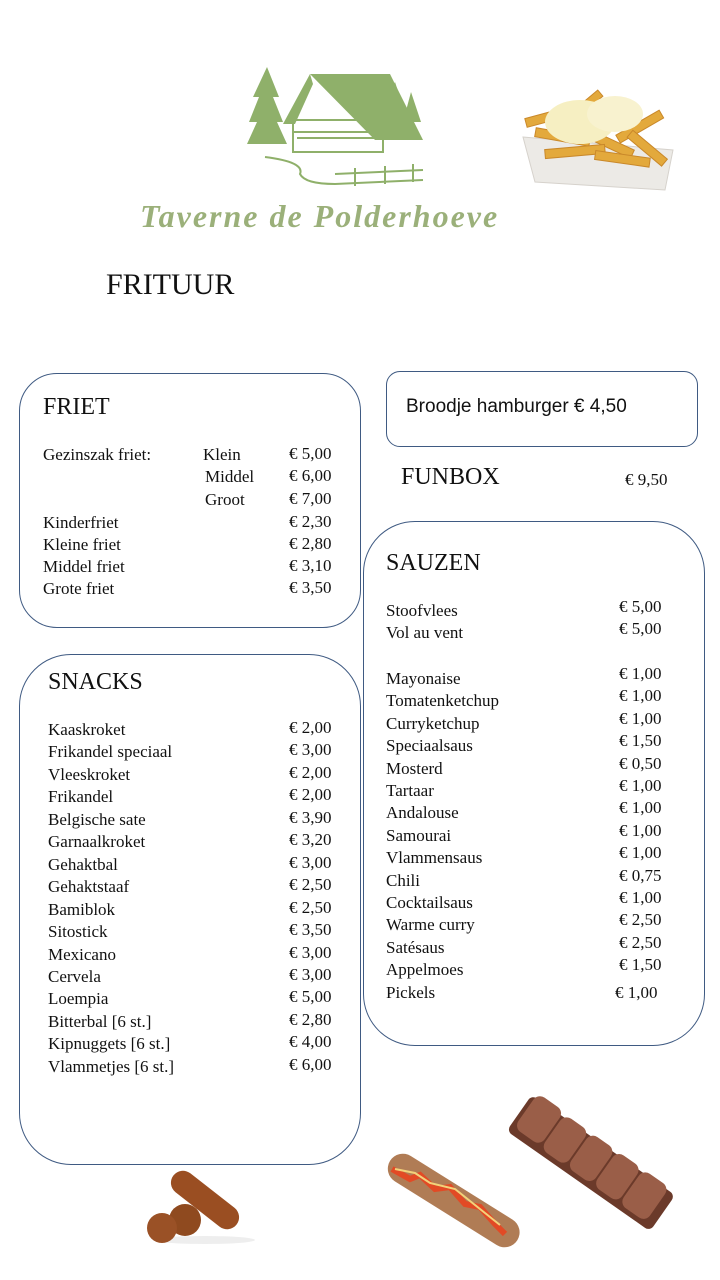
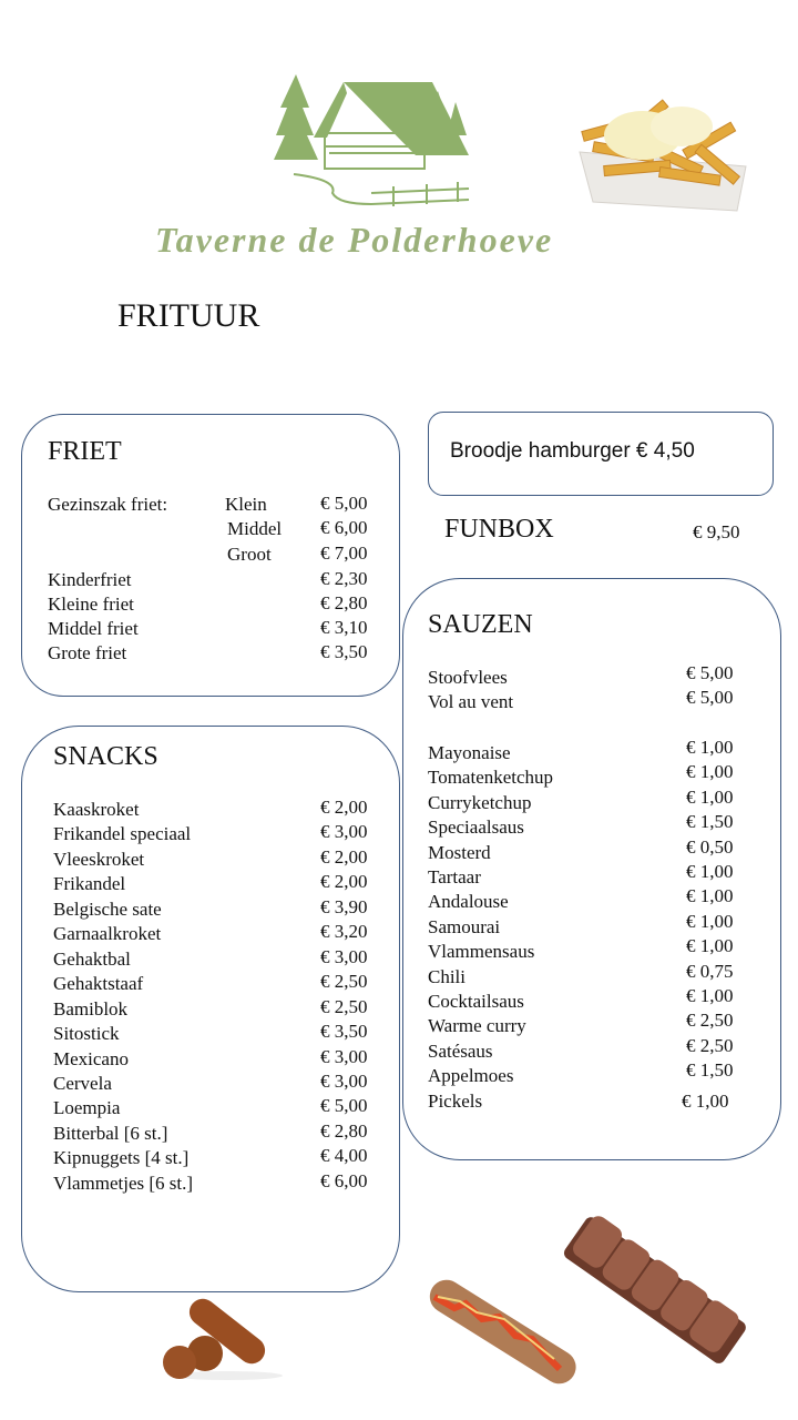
  Taverne de Polderhoeve
  FRITUUR
  FRIET
  Gezinszak friet:
  Klein
  € 5,00
  Middel
  € 6,00
  Groot
  € 7,00
  Kinderfriet
  € 2,30
  Kleine friet
  € 2,80
  Middel friet
  € 3,10
  Grote friet
  € 3,50
  SNACKS
  Kaaskroket
  € 2,00
  Frikandel speciaal
  € 3,00
  Vleeskroket
  € 2,00
  Frikandel
  € 2,00
  Belgische sate
  € 3,90
  Garnaalkroket
  € 3,20
  Gehaktbal
  € 3,00
  Gehaktstaaf
  € 2,50
  Bamiblok
  € 2,50
  Sitostick
  € 3,50
  Mexicano
  € 3,00
  Cervela
  € 3,00
  Loempia
  € 5,00
  Bitterbal [6 st.]
  € 2,80
- Kipnuggets [6 st.]
+ Kipnuggets [4 st.]
  € 4,00
  Vlammetjes [6 st.]
  € 6,00
  Broodje hamburger € 4,50
  FUNBOX
  € 9,50
  SAUZEN
  Stoofvlees
  € 5,00
  Vol au vent
  € 5,00
  Mayonaise
  € 1,00
  Tomatenketchup
  € 1,00
  Curryketchup
  € 1,00
  Speciaalsaus
  € 1,50
  Mosterd
  € 0,50
  Tartaar
  € 1,00
  Andalouse
  € 1,00
  Samourai
  € 1,00
  Vlammensaus
  € 1,00
  Chili
  € 0,75
  Cocktailsaus
  € 1,00
  Warme curry
  € 2,50
  Satésaus
  € 2,50
  Appelmoes
  € 1,50
  Pickels
  € 1,00
